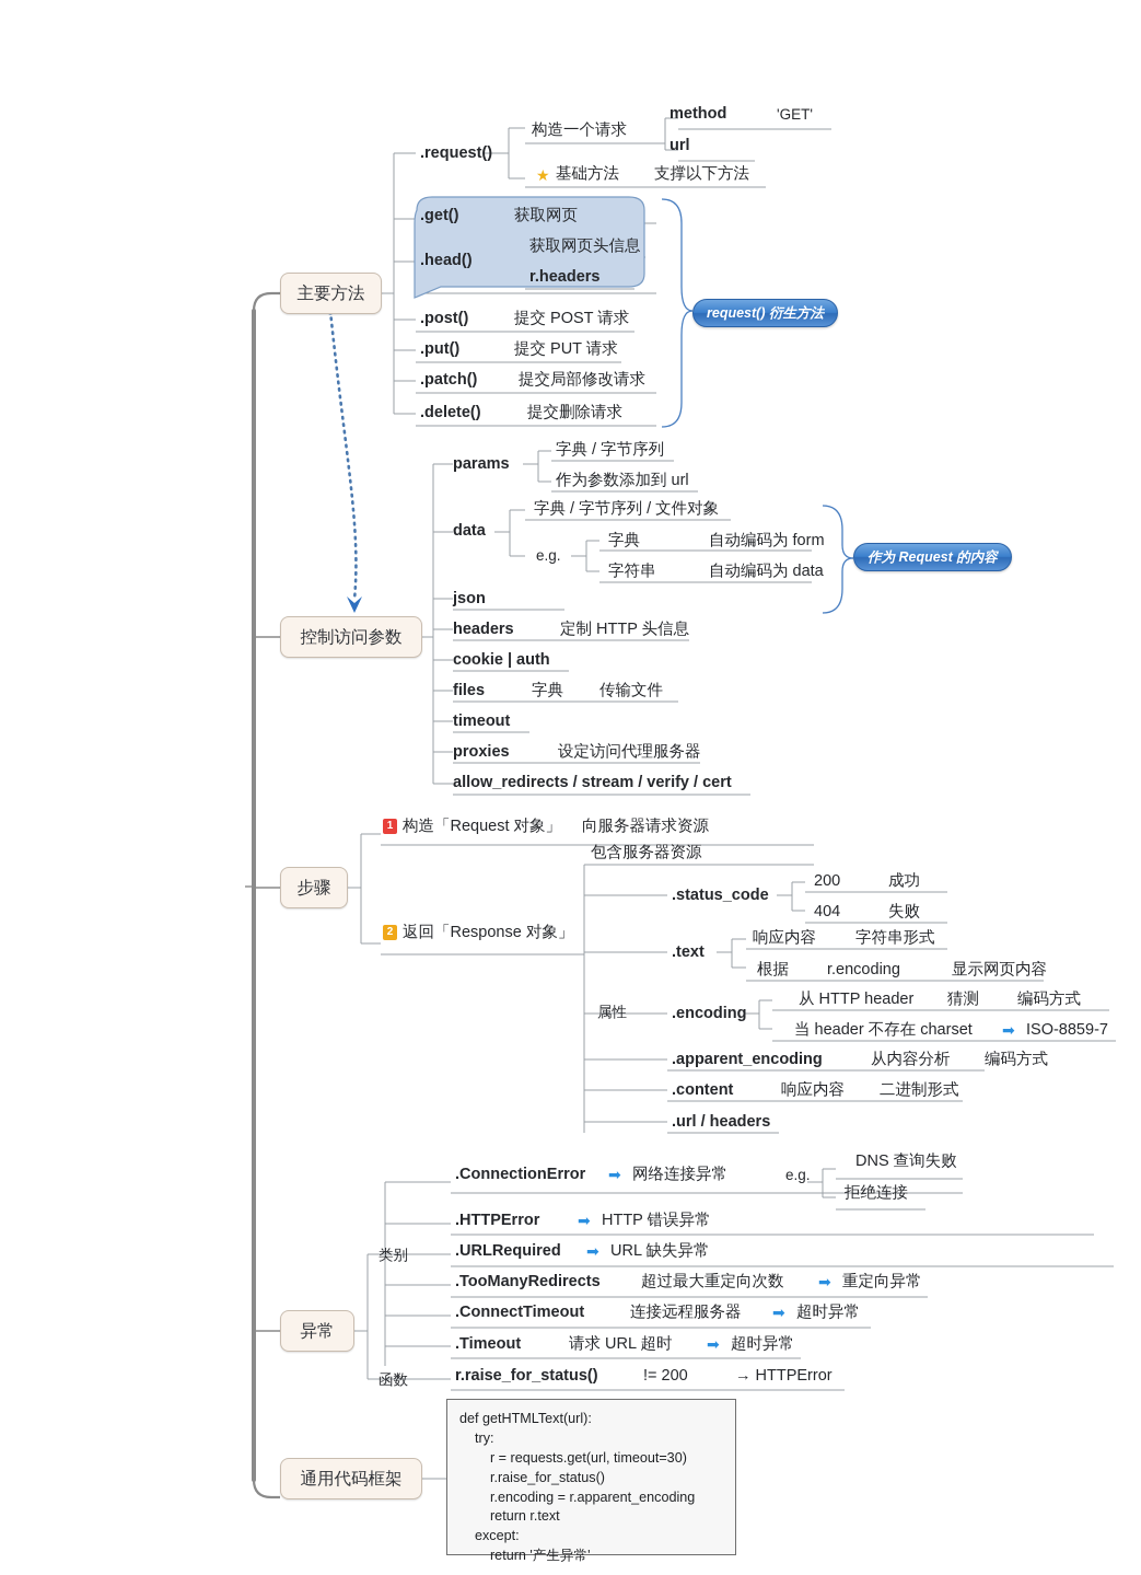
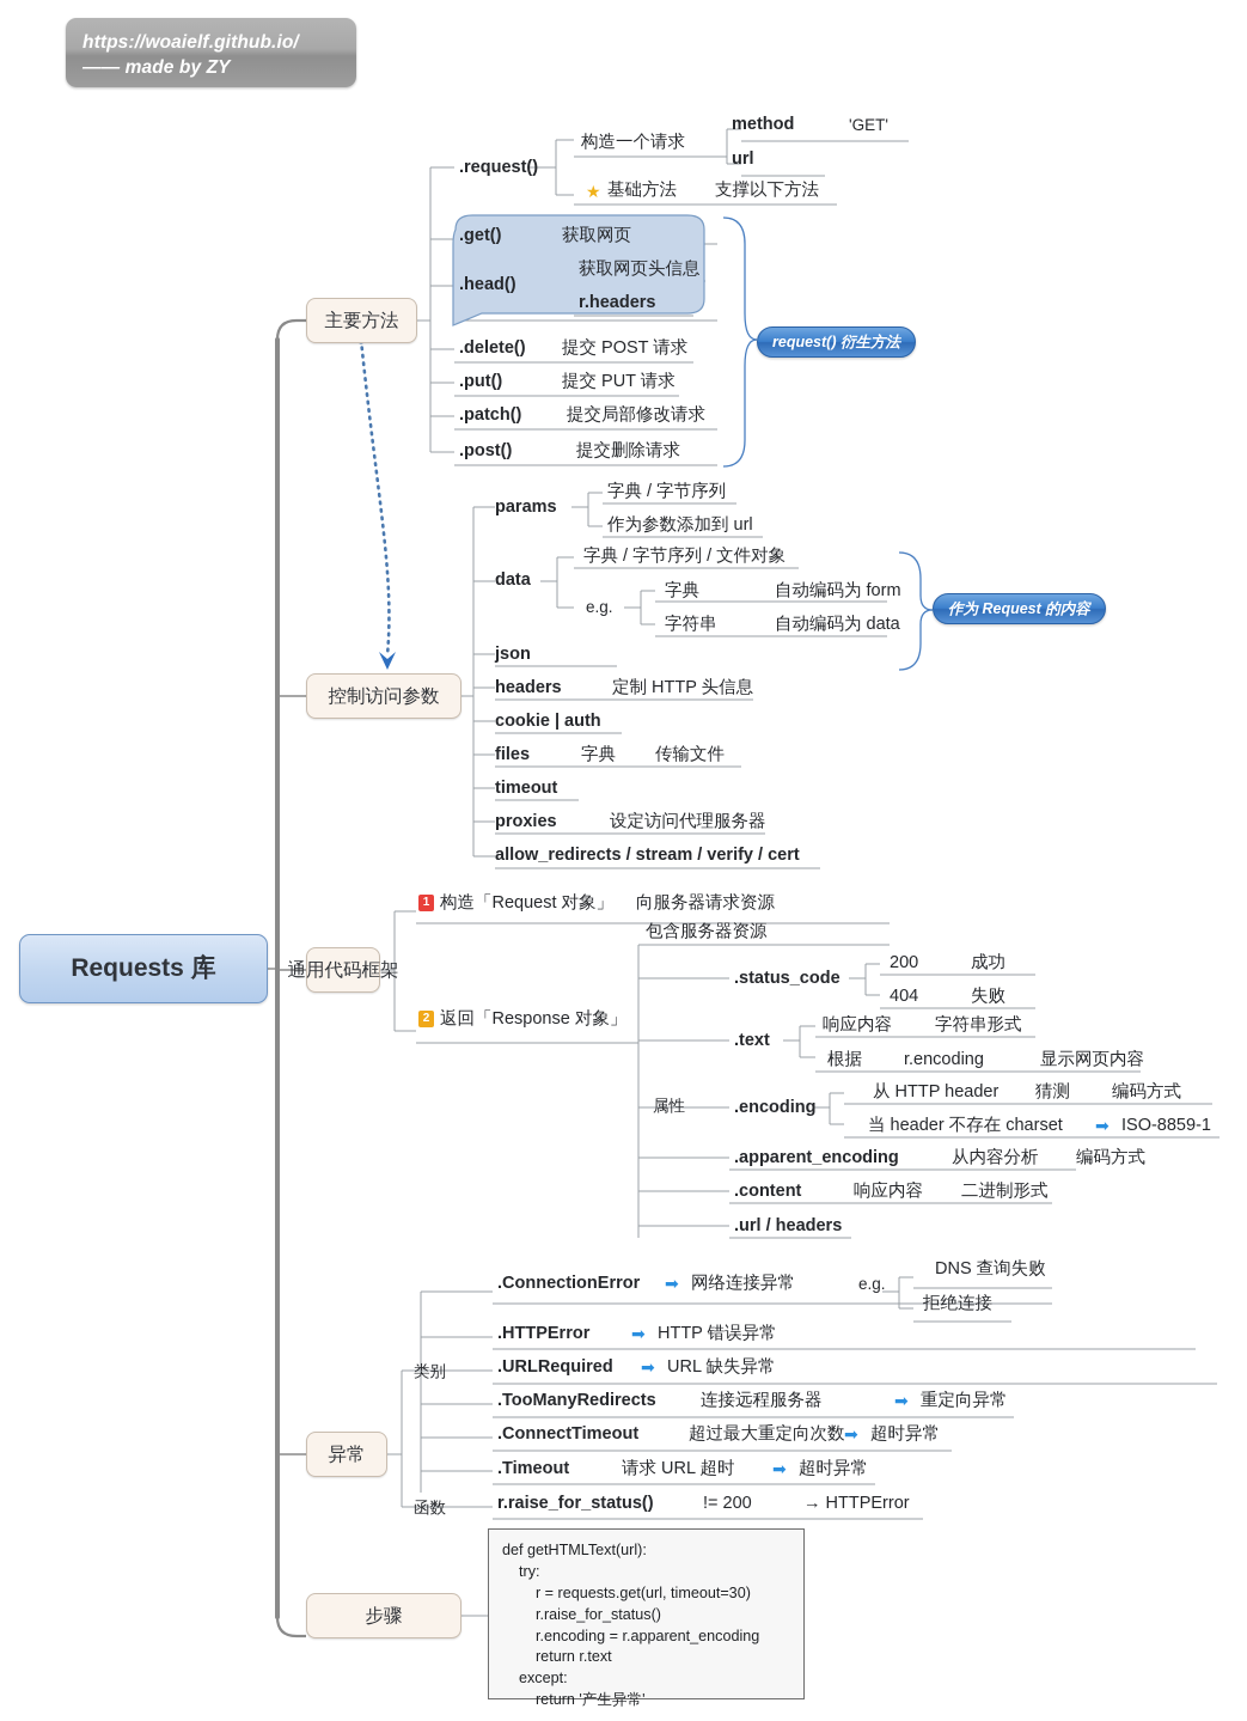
+ https://woaielf.github.io/
+ —— made by ZY
+ Requests 库
  主要方法
  控制访问参数
- 步骤
+ 通用代码框架
  异常
- 通用代码框架
+ 步骤
  .request()
  构造一个请求
  ★
  基础方法
  支撑以下方法
  method
  'GET'
  url
  .get()
  获取网页
  .head()
  获取网页头信息
  r.headers
- .post()
+ .delete()
  提交 POST 请求
  .put()
  提交 PUT 请求
  .patch()
  提交局部修改请求
- .delete()
+ .post()
  提交删除请求
  request() 衍生方法
  params
  字典 / 字节序列
  作为参数添加到 url
  data
  字典 / 字节序列 / 文件对象
  e.g.
  字典
  自动编码为 form
  字符串
  自动编码为 data
  json
  headers
  定制 HTTP 头信息
  cookie | auth
  files
  字典
  传输文件
  timeout
  proxies
  设定访问代理服务器
  allow_redirects / stream / verify / cert
  作为 Request 的内容
  1
  构造「Request 对象」
  向服务器请求资源
  2
  返回「Response 对象」
  包含服务器资源
  属性
  .status_code
  200
  成功
  404
  失败
  .text
  响应内容
  字符串形式
  根据
  r.encoding
  显示网页内容
  .encoding
  从 HTTP header
  猜测
  编码方式
  当 header 不存在 charset
  ➡
- ISO-8859-7
+ ISO-8859-1
  .apparent_encoding
  从内容分析
  编码方式
  .content
  响应内容
  二进制形式
  .url / headers
  类别
  函数
  .ConnectionError
  ➡
  网络连接异常
  e.g.
  DNS 查询失败
  拒绝连接
  .HTTPError
  ➡
  HTTP 错误异常
  .URLRequired
  ➡
  URL 缺失异常
  .TooManyRedirects
- 超过最大重定向次数
+ 连接远程服务器
  ➡
  重定向异常
  .ConnectTimeout
- 连接远程服务器
+ 超过最大重定向次数
  ➡
  超时异常
  .Timeout
  请求 URL 超时
  ➡
  超时异常
  r.raise_for_status()
  != 200
  → HTTPError
  def getHTMLText(url):
  try:
  r = requests.get(url, timeout=30)
  r.raise_for_status()
  r.encoding = r.apparent_encoding
  return r.text
  except:
  return '产生异常'
